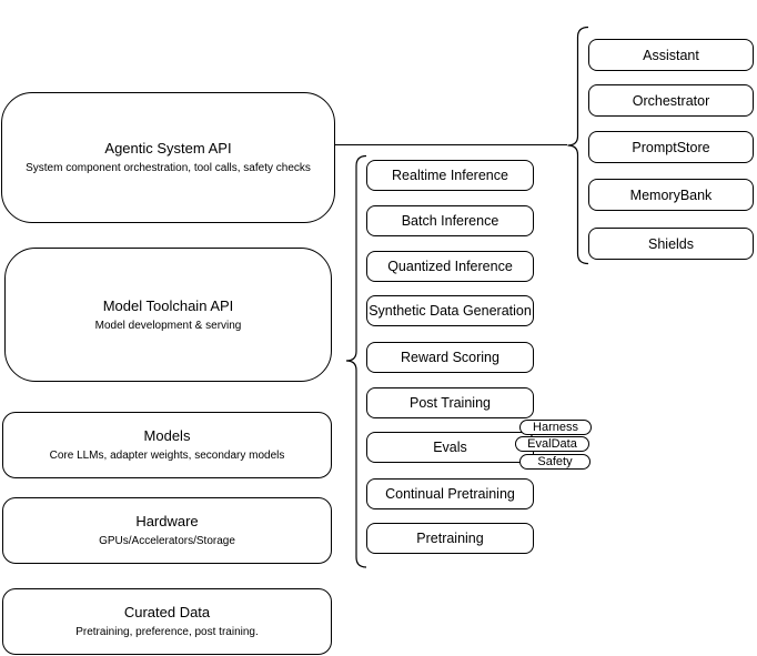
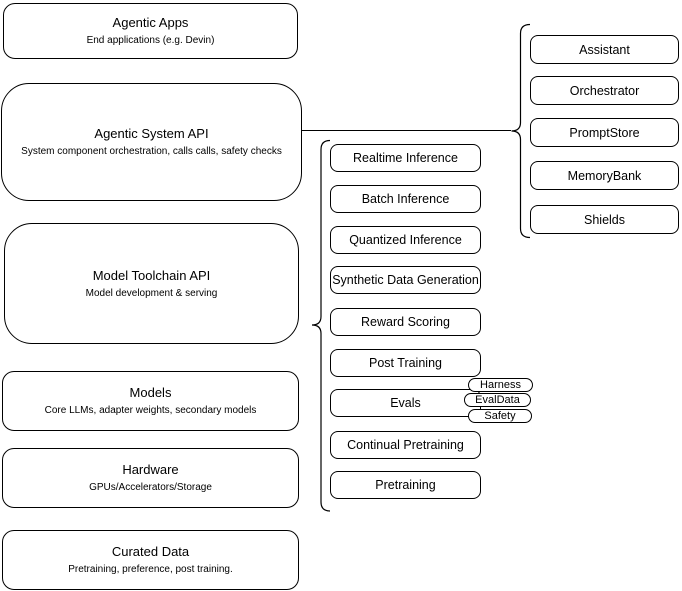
+ Agentic Apps
+ End applications (e.g. Devin)
  Agentic System API
- System component orchestration, tool calls, safety checks
+ System component orchestration, calls calls, safety checks
  Model Toolchain API
  Model development & serving
  Models
  Core LLMs, adapter weights, secondary models
  Hardware
  GPUs/Accelerators/Storage
  Curated Data
  Pretraining, preference, post training.
  Realtime Inference
  Batch Inference
  Quantized Inference
  Synthetic Data Generation
  Reward Scoring
  Post Training
  Evals
  Continual Pretraining
  Pretraining
  Harness
  EvalData
  Safety
  Assistant
  Orchestrator
  PromptStore
  MemoryBank
  Shields
